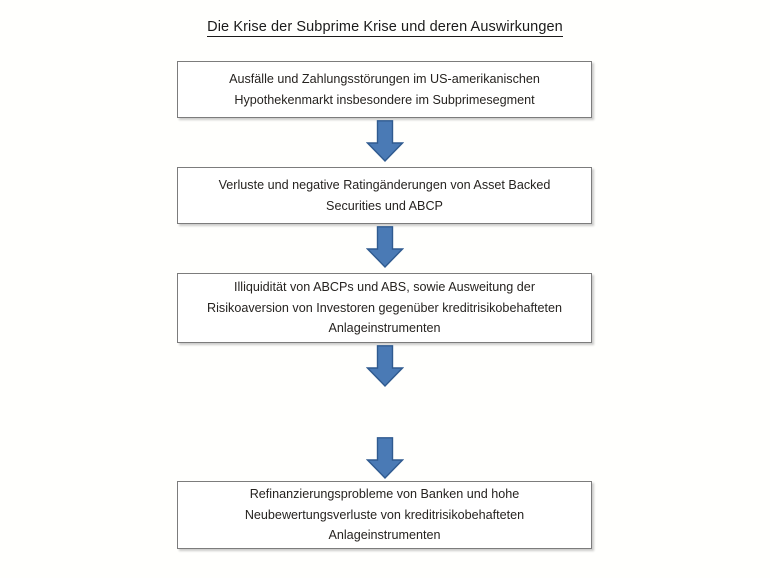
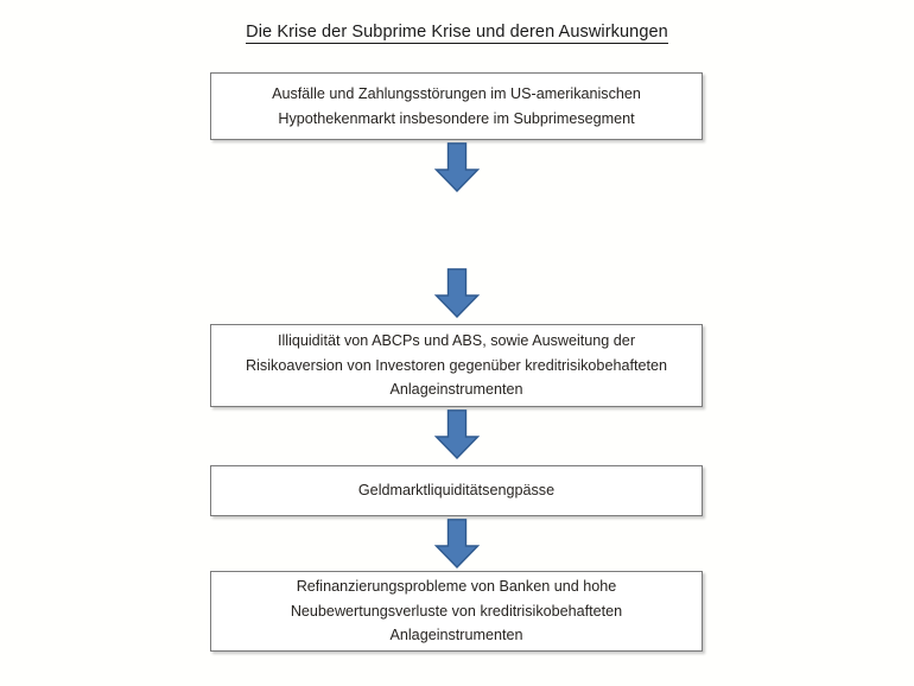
  Die Krise der Subprime Krise und deren Auswirkungen
  Ausfälle und Zahlungsstörungen im US-amerikanischen
  Hypothekenmarkt insbesondere im Subprimesegment
- Verluste und negative Ratingänderungen von Asset Backed
- Securities und ABCP
  Illiquidität von ABCPs und ABS, sowie Ausweitung der
  Risikoaversion von Investoren gegenüber kreditrisikobehafteten
  Anlageinstrumenten
+ Geldmarktliquiditätsengpässe
  Refinanzierungsprobleme von Banken und hohe
  Neubewertungsverluste von kreditrisikobehafteten
  Anlageinstrumenten
